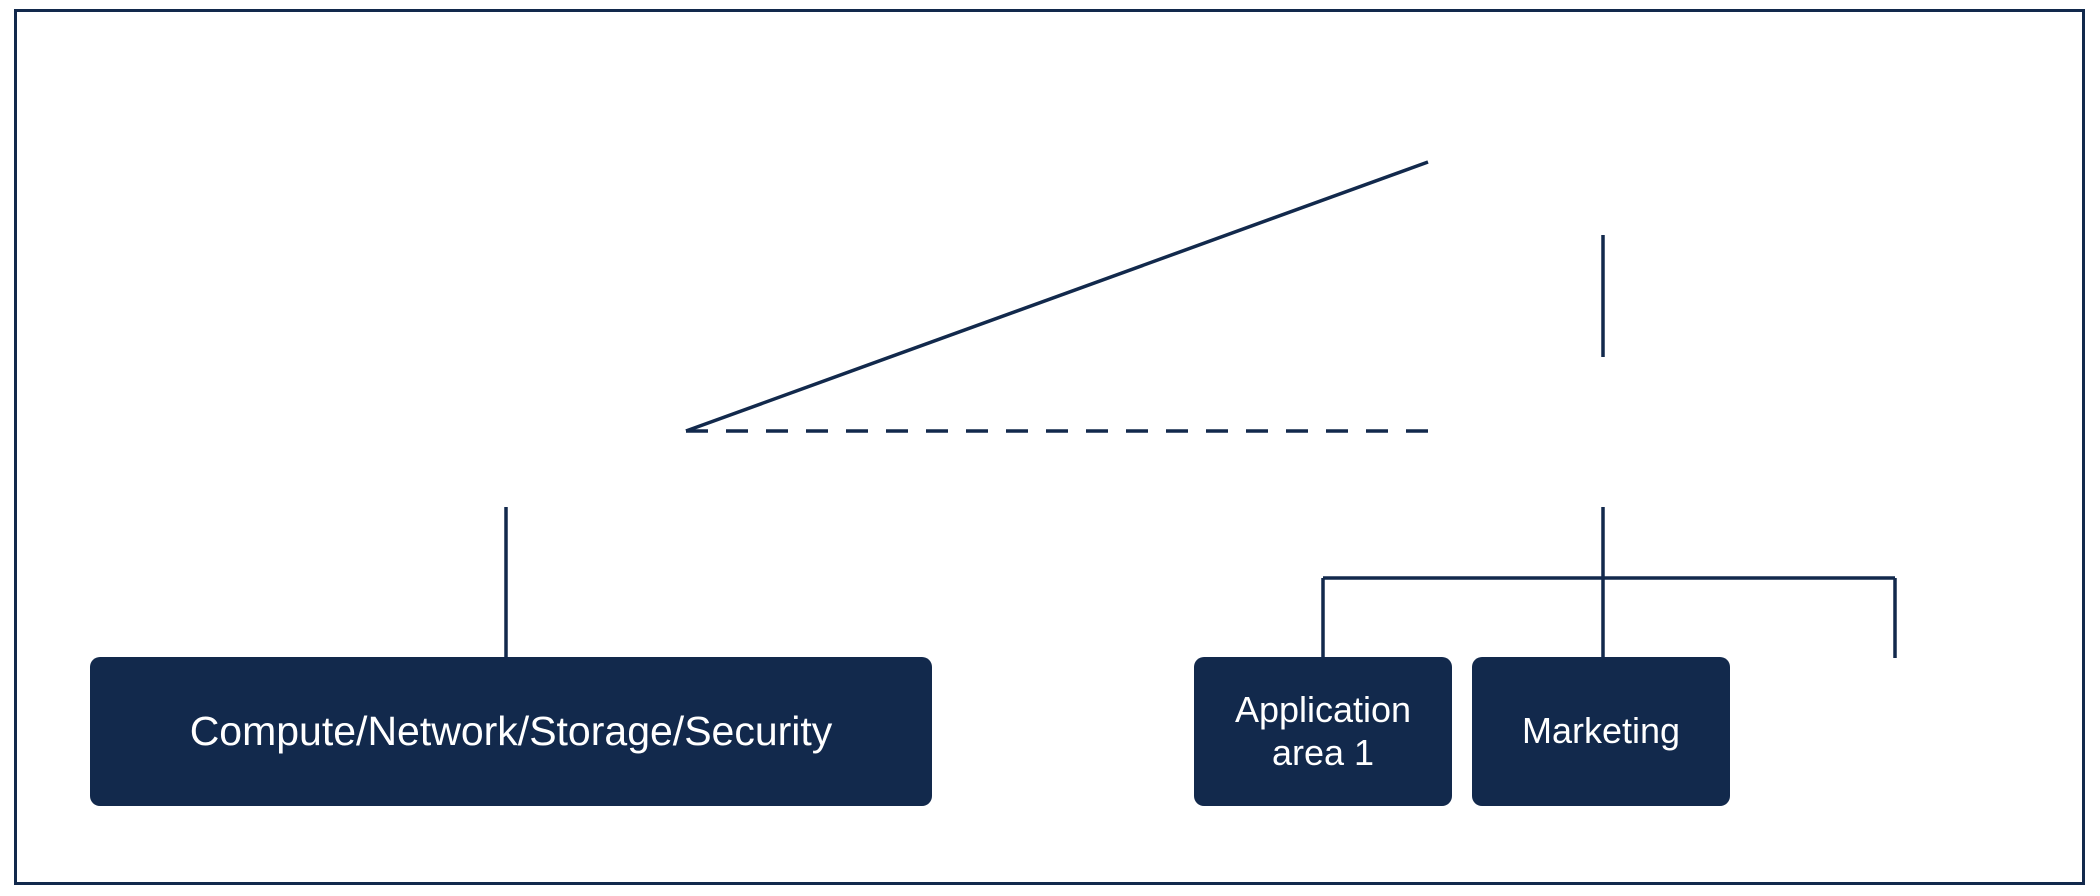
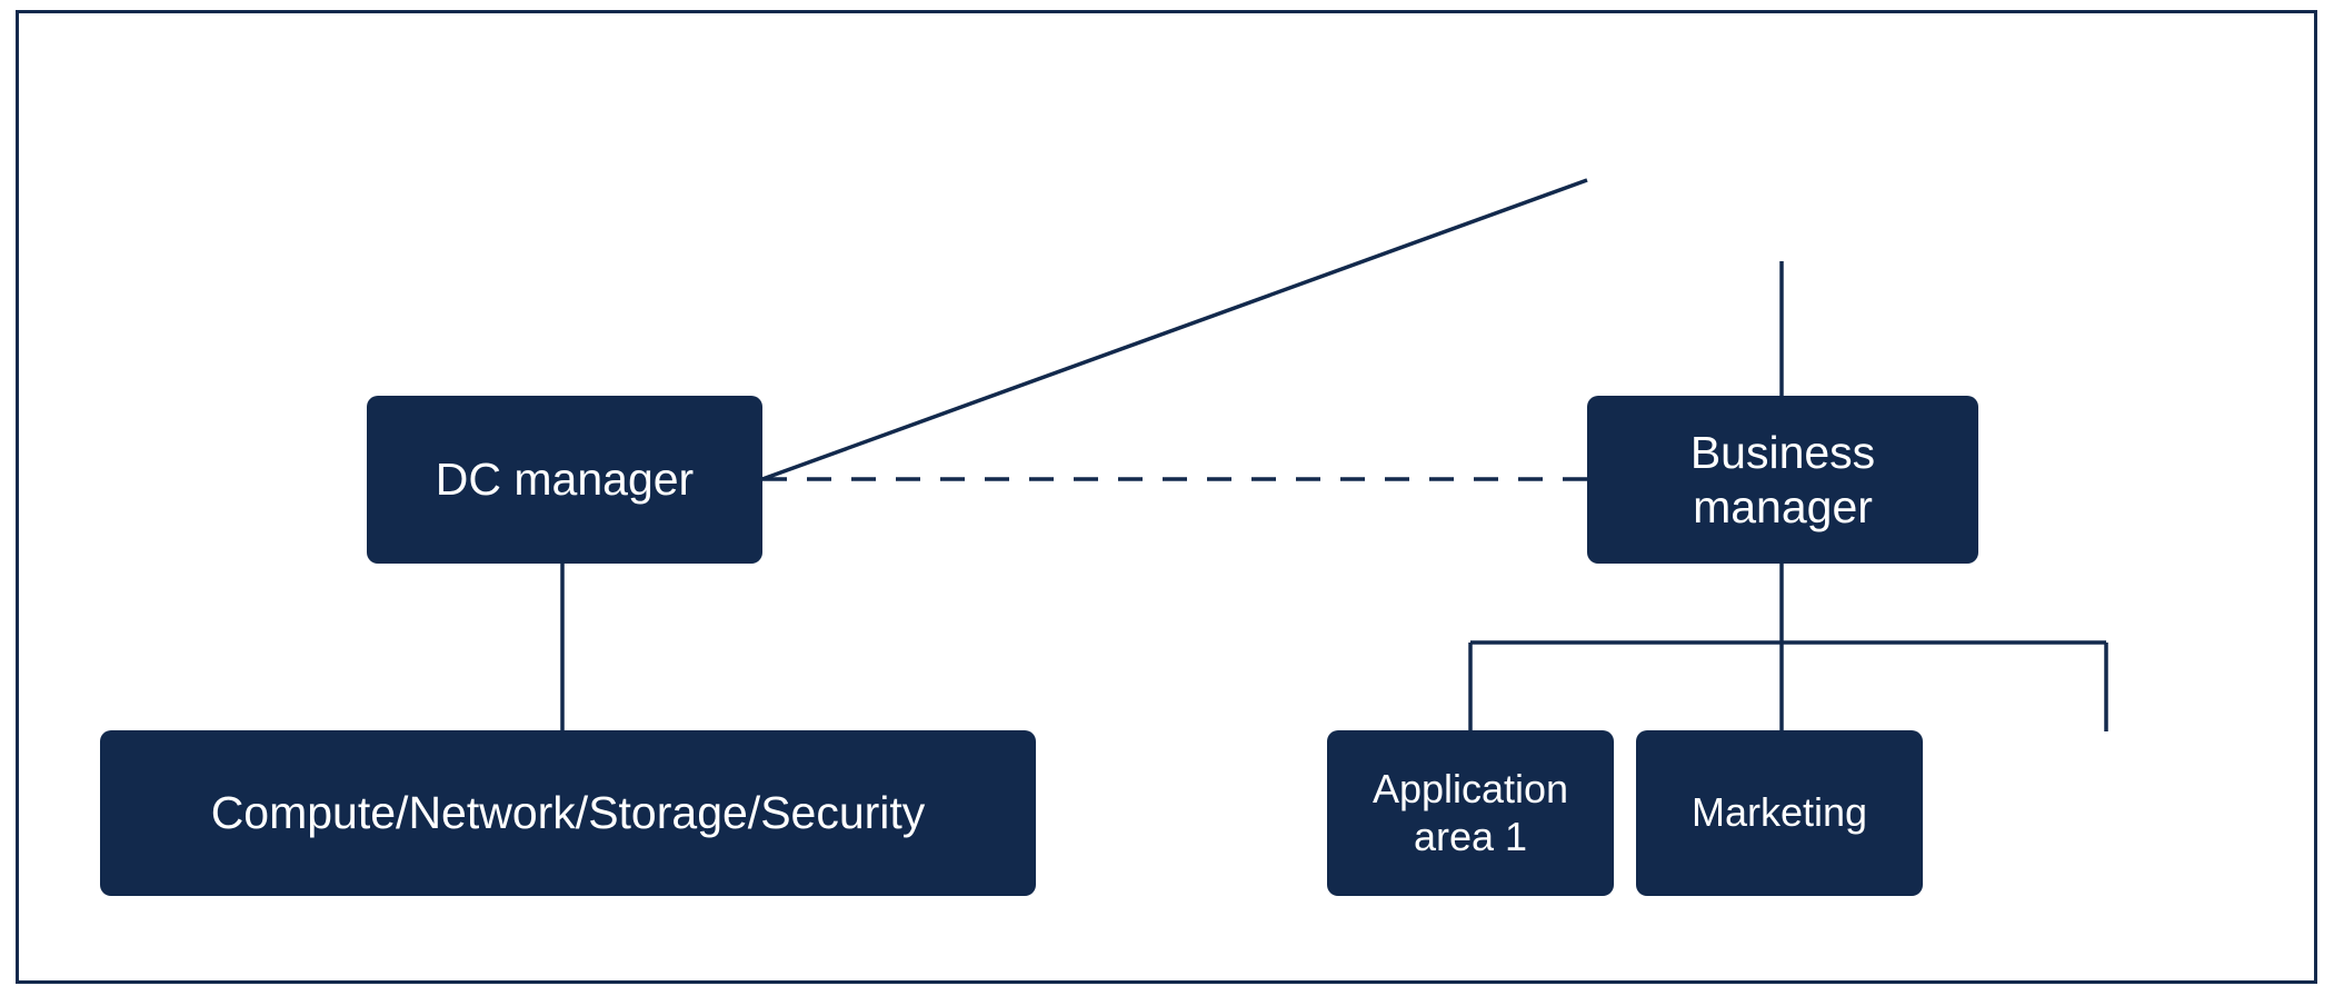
+ DC manager
+ Business
+ manager
  Compute/Network/Storage/Security
  Application
  area 1
  Marketing
